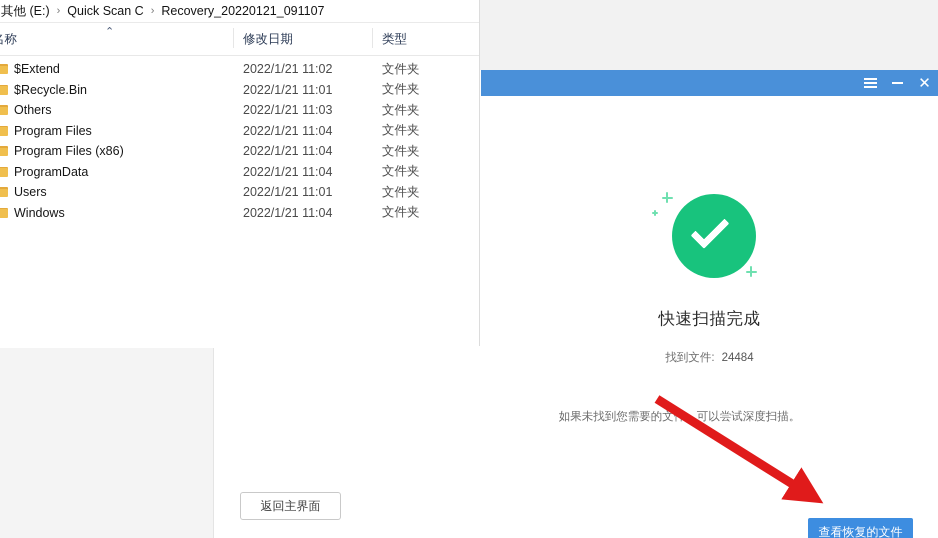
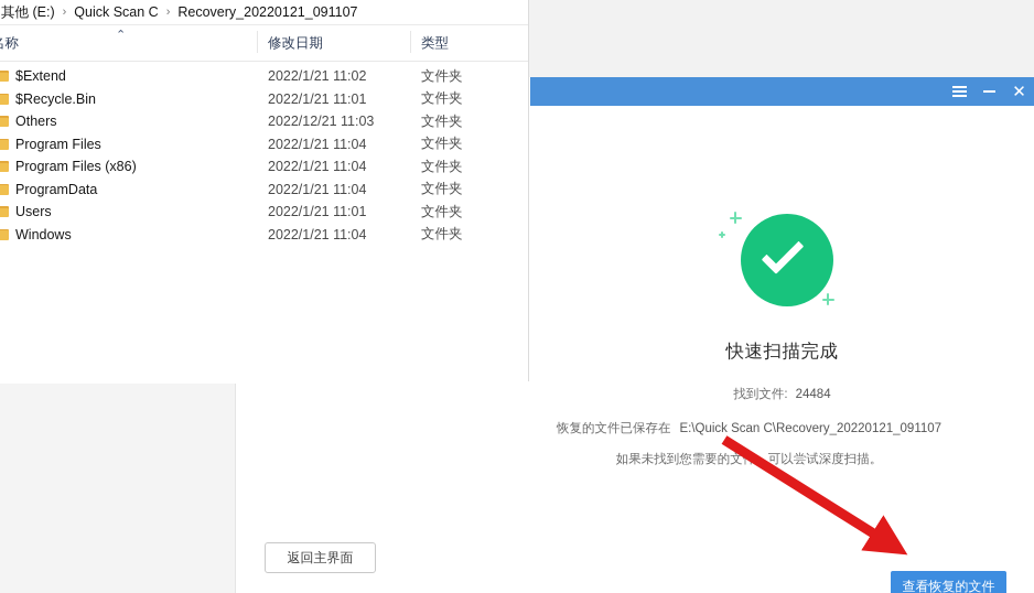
  其他 (E:)
  ›
  Quick Scan C
  ›
  Recovery_20220121_091107
  ⌃
  修改日期
  类型
  $Extend
  2022/1/21 11:02
  文件夹
  $Recycle.Bin
  2022/1/21 11:01
  文件夹
  Others
- 2022/1/21 11:03
+ 2022/12/21 11:03
  文件夹
  Program Files
  2022/1/21 11:04
  文件夹
  Program Files (x86)
  2022/1/21 11:04
  文件夹
  ProgramData
  2022/1/21 11:04
  文件夹
  Users
  2022/1/21 11:01
  文件夹
  Windows
  2022/1/21 11:04
  文件夹
  ✕
  快速扫描完成
  找到文件: 24484
+ 恢复的文件已保存在 E:\Quick Scan C\Recovery_20220121_091107
  如果未找到您需要的文可以尝试深度扫描。
  查看恢复的文件
  返回主界面
